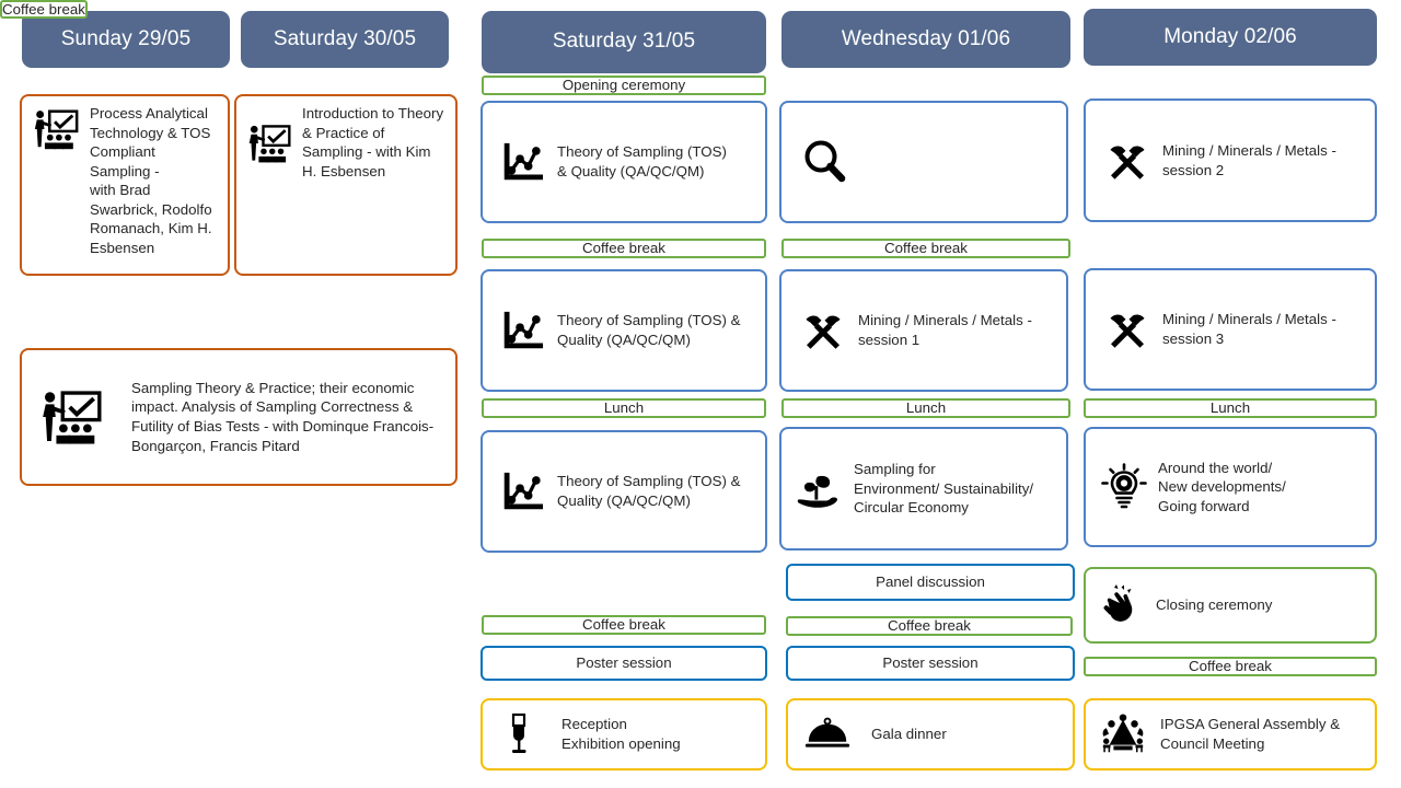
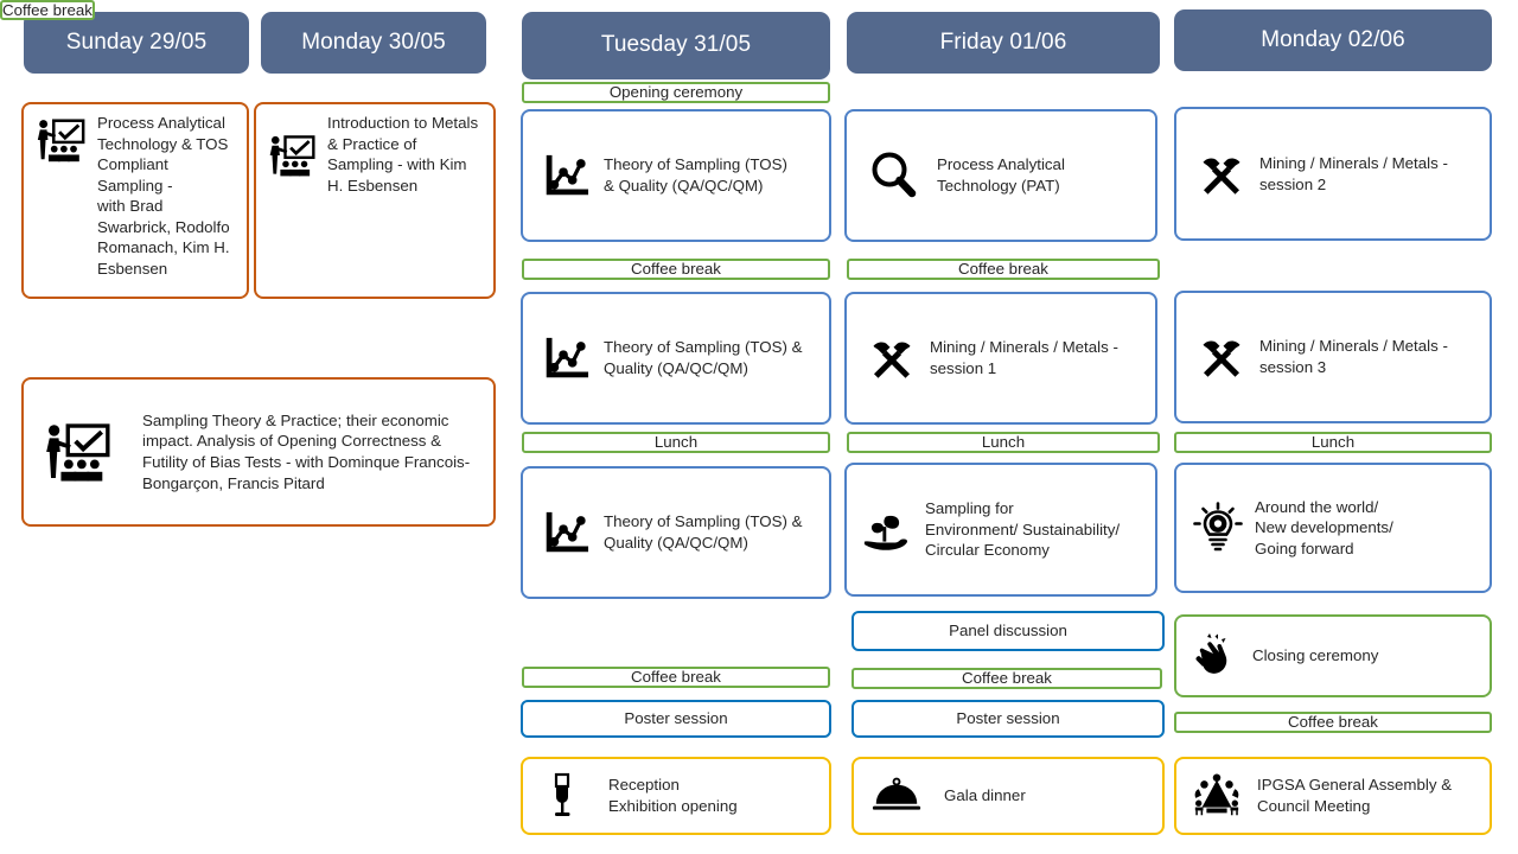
  Sunday 29/05
- Saturday 30/05
+ Monday 30/05
- Saturday 31/05
+ Tuesday 31/05
- Wednesday 01/06
+ Friday 01/06
  Monday 02/06
  Process Analytical Technology & TOS Compliant Sampling -
  with Brad Swarbrick, Rodolfo Romanach, Kim H. Esbensen
- Introduction to Theory & Practice of Sampling - with Kim H. Esbensen
+ Introduction to Metals & Practice of Sampling - with Kim H. Esbensen
- Sampling Theory & Practice; their economic impact. Analysis of Sampling Correctness & Futility of Bias Tests - with Dominque Francois-Bongarçon, Francis Pitard
+ Sampling Theory & Practice; their economic impact. Analysis of Opening Correctness & Futility of Bias Tests - with Dominque Francois-Bongarçon, Francis Pitard
  Opening ceremony
  Theory of Sampling (TOS)
  & Quality (QA/QC/QM)
  Coffee break
  Theory of Sampling (TOS) &
  Quality (QA/QC/QM)
  Lunch
  Theory of Sampling (TOS) &
  Quality (QA/QC/QM)
  Coffee break
  Poster session
  Reception
  Exhibition opening
+ Process Analytical
+ Technology (PAT)
  Coffee break
  Mining / Minerals / Metals -
  session 1
  Lunch
  Sampling for
  Environment/ Sustainability/
  Circular Economy
  Panel discussion
  Coffee break
  Poster session
  Gala dinner
  Mining / Minerals / Metals -
  session 2
  Coffee break
  Mining / Minerals / Metals -
  session 3
  Lunch
  Around the world/
  New developments/
  Going forward
  Closing ceremony
  Coffee break
  IPGSA General Assembly &
  Council Meeting
